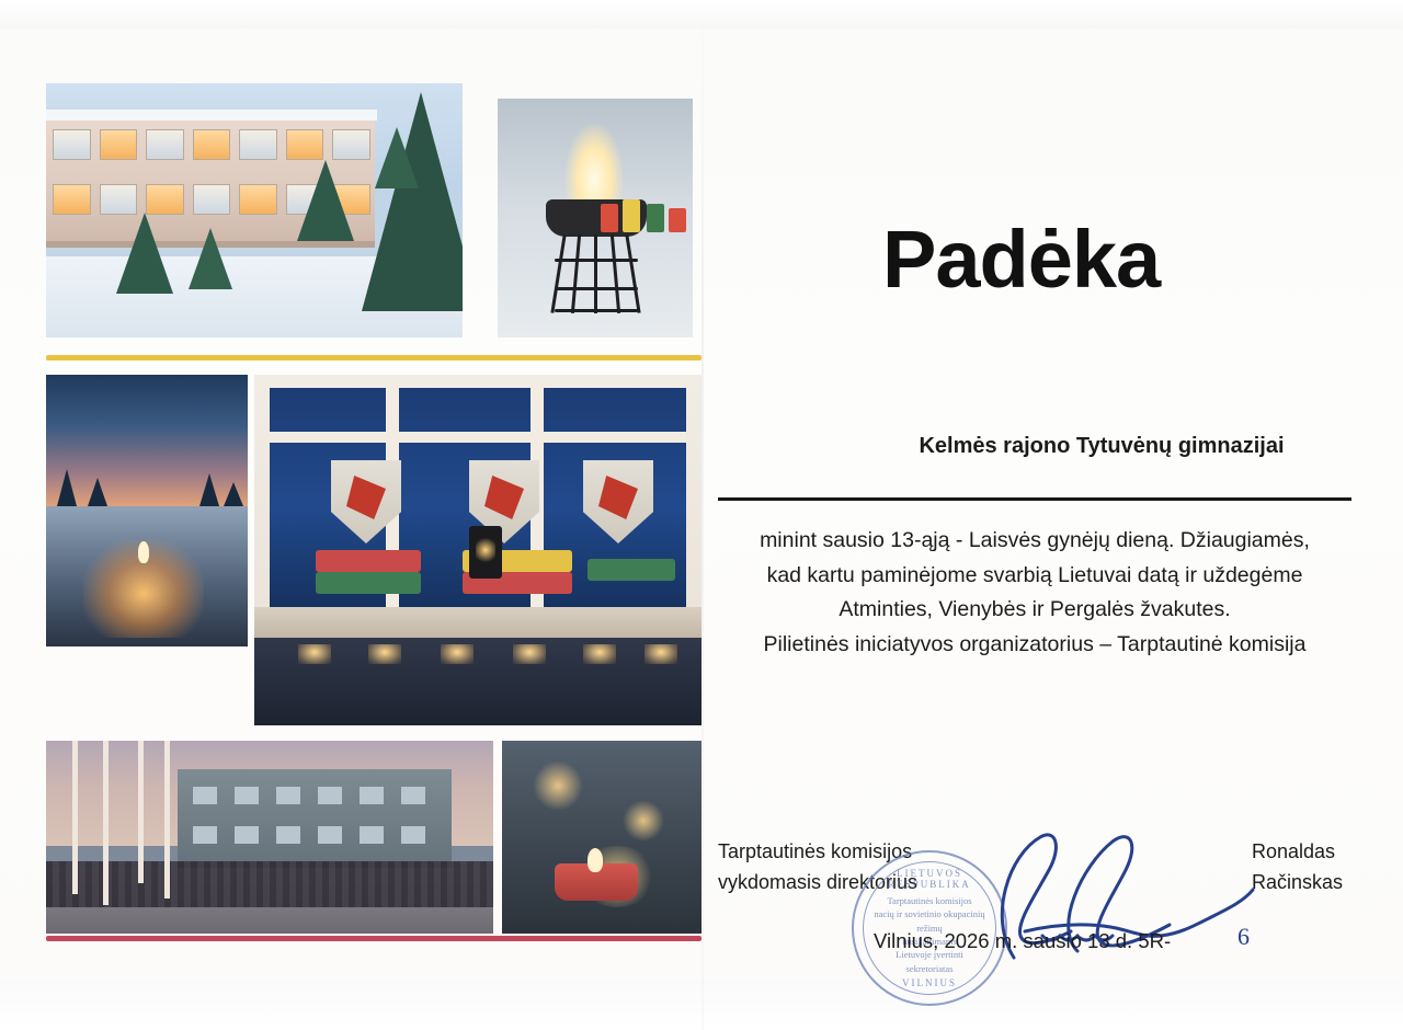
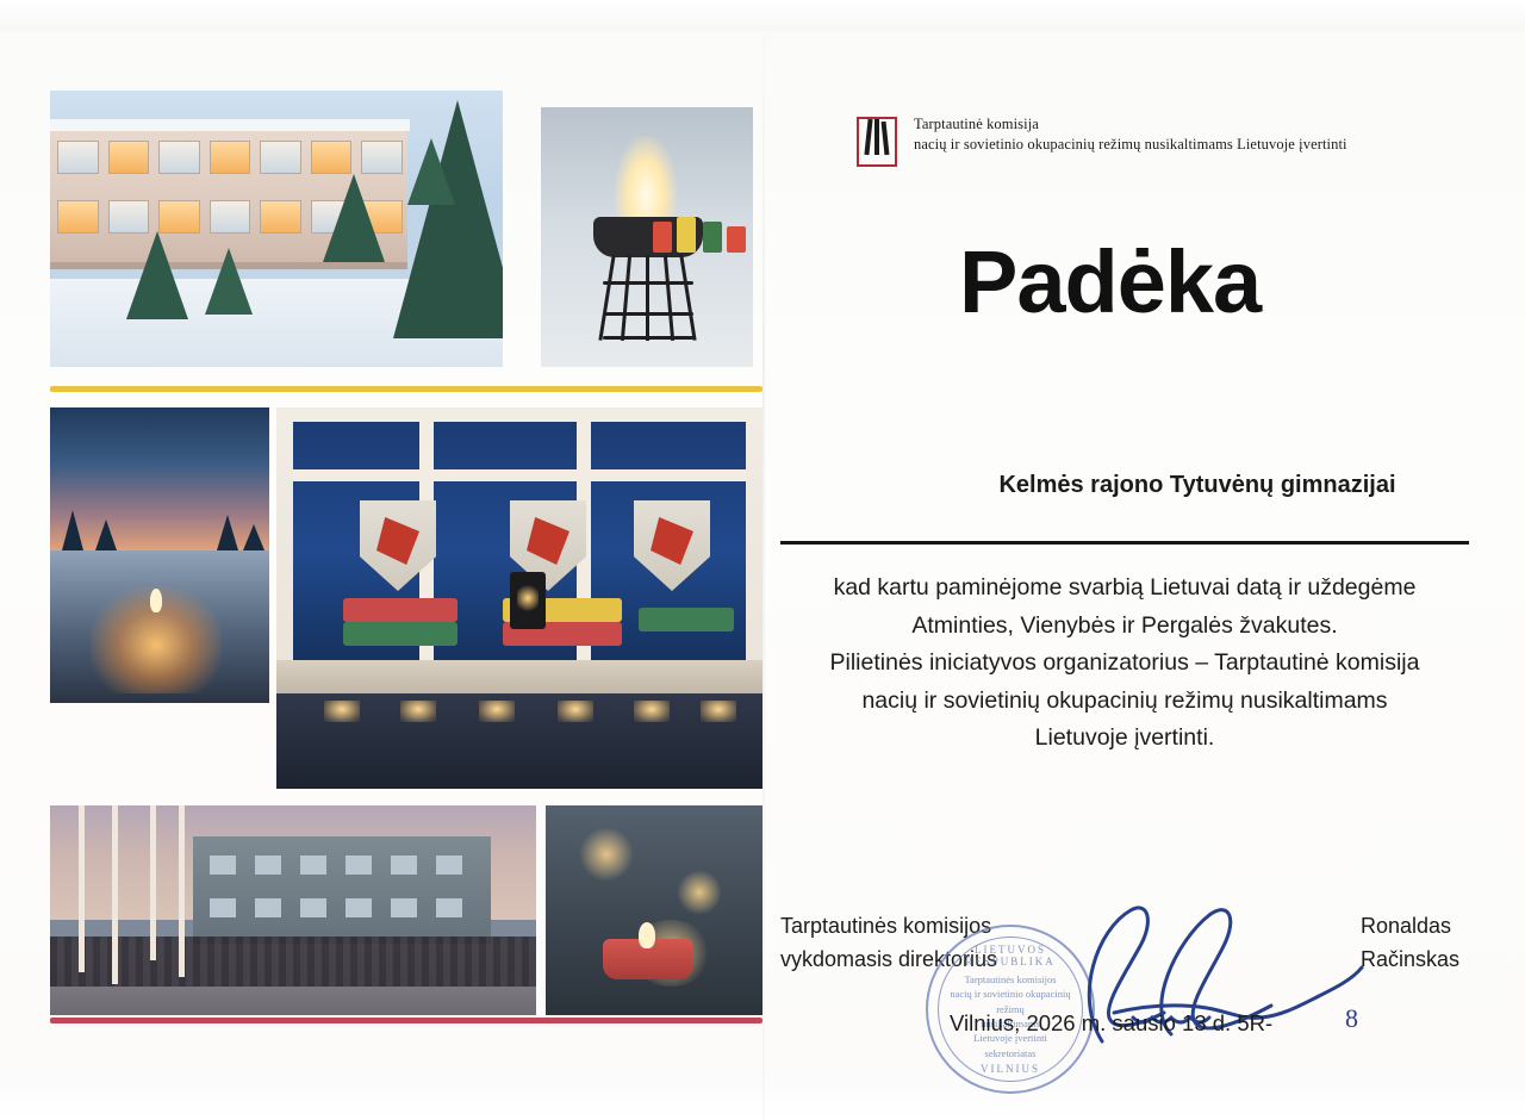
+ Tarptautinė komisija
+ nacių ir sovietinio okupacinių režimų nusikaltimams Lietuvoje įvertinti
  Padėka
  Kelmės rajono Tytuvėnų gimnazijai
- minint sausio 13-ąją - Laisvės gynėjų dieną. Džiaugiamės,
  kad kartu paminėjome svarbią Lietuvai datą ir uždegėme
  Atminties, Vienybės ir Pergalės žvakutes.
  Pilietinės iniciatyvos organizatorius – Tarptautinė komisija
+ nacių ir sovietinių okupacinių režimų nusikaltimams
+ Lietuvoje įvertinti.
  Tarptautinės komisijos
  vykdomasis direktorius
  LIETUVOS RESPUBLIKA
  Tarptautinės komisijos
  nacių ir sovietinio okupacinių režimų
  nusikaltimams
  Lietuvoje įvertinti
  sekretoriatas
  VILNIUS
  Ronaldas
  Račinskas
  Vilnius, 2026 m. sausio 13 d. 5R-
- 6
+ 8
